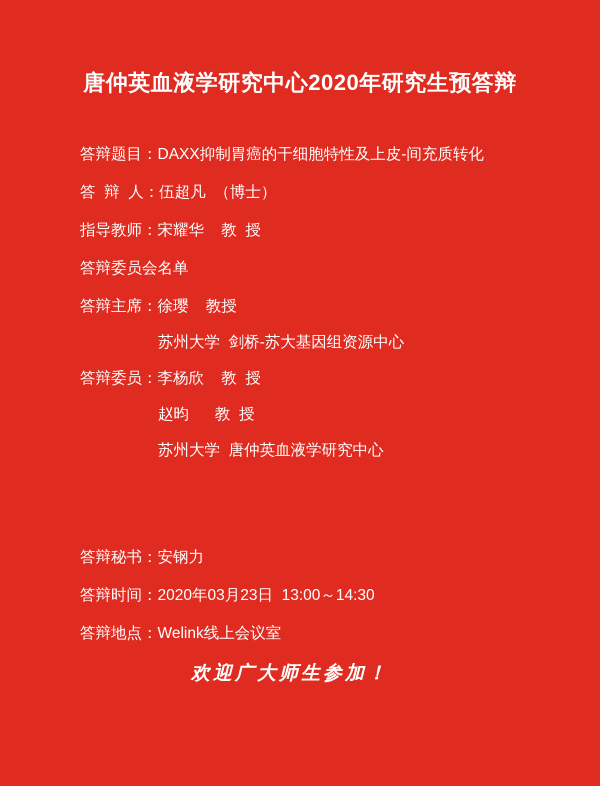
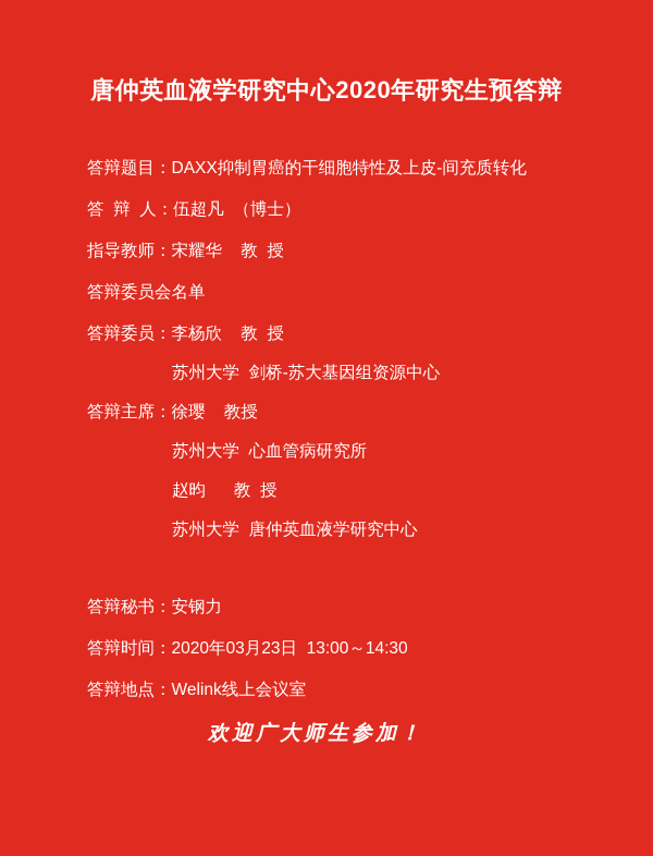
  唐仲英血液学研究中心2020年研究生预答辩
  答辩题目：DAXX抑制胃癌的干细胞特性及上皮-间充质转化
  答 辩 人：伍超凡 （博士）
  指导教师：宋耀华 教 授
  答辩委员会名单
- 答辩主席：徐璎 教授
+ 答辩委员：李杨欣 教 授
  苏州大学 剑桥-苏大基因组资源中心
- 答辩委员：李杨欣 教 授
+ 答辩主席：徐璎 教授
+ 苏州大学 心血管病研究所
  赵昀 教 授
  苏州大学 唐仲英血液学研究中心
  答辩秘书：安钢力
  答辩时间：2020年03月23日 13:00～14:30
  答辩地点：Welink线上会议室
  欢迎广大师生参加！
